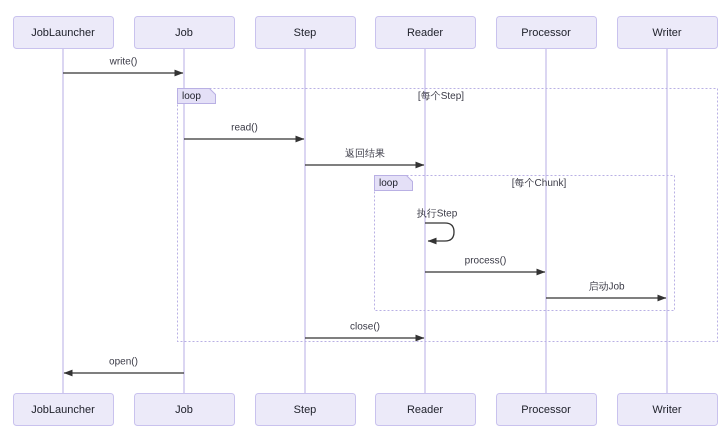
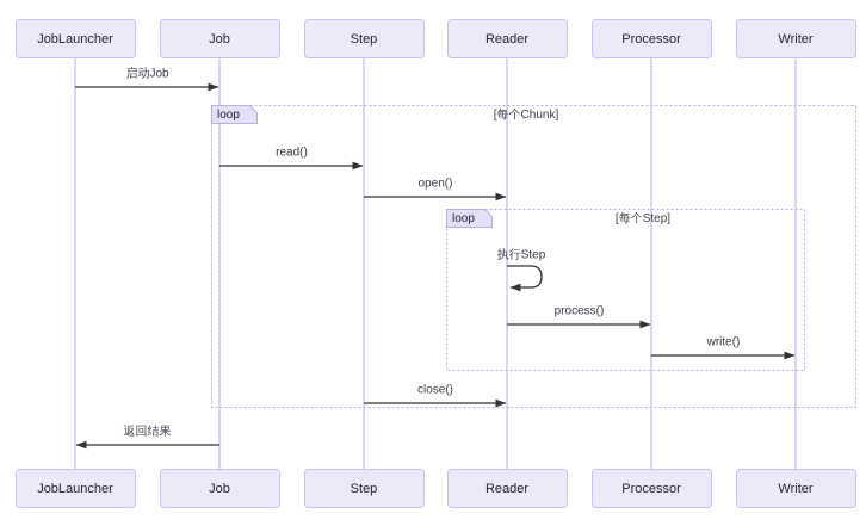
  loop
- [每个Step]
+ [每个Chunk]
  loop
- [每个Chunk]
+ [每个Step]
- write()
+ 启动Job
  read()
- 返回结果
+ open()
  执行Step
  process()
- 启动Job
+ write()
  close()
- open()
+ 返回结果
  JobLauncher
  Job
  Step
  Reader
  Processor
  Writer
  JobLauncher
  Job
  Step
  Reader
  Processor
  Writer
